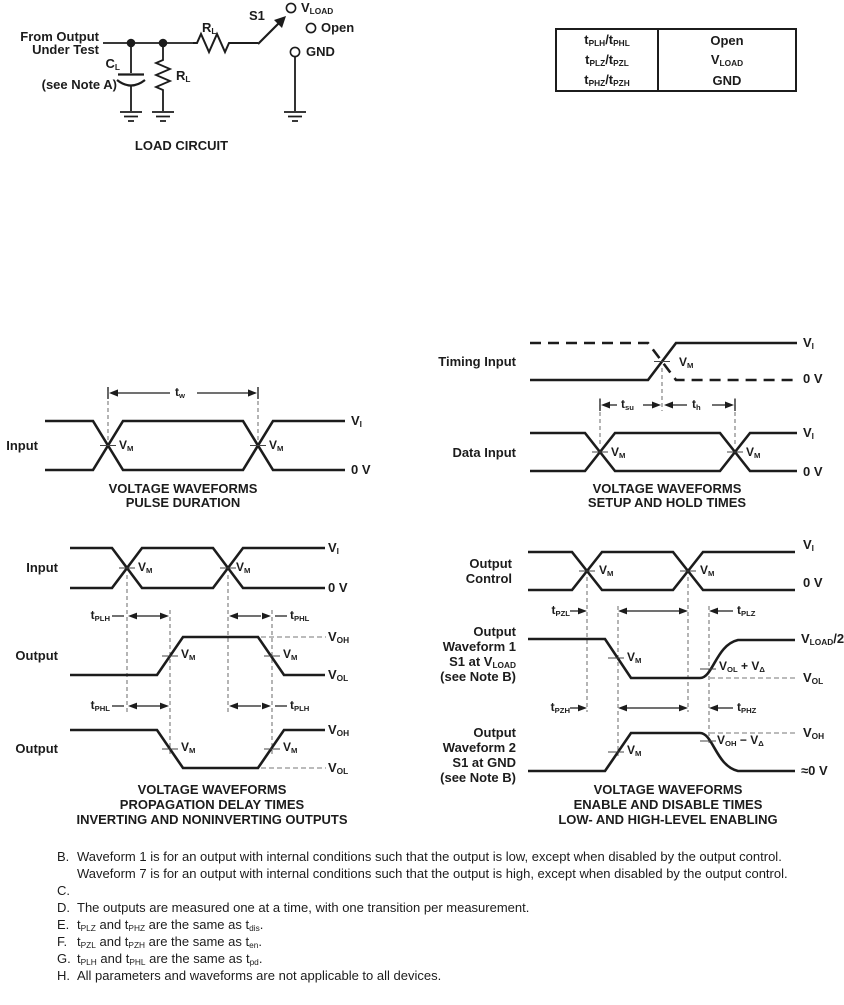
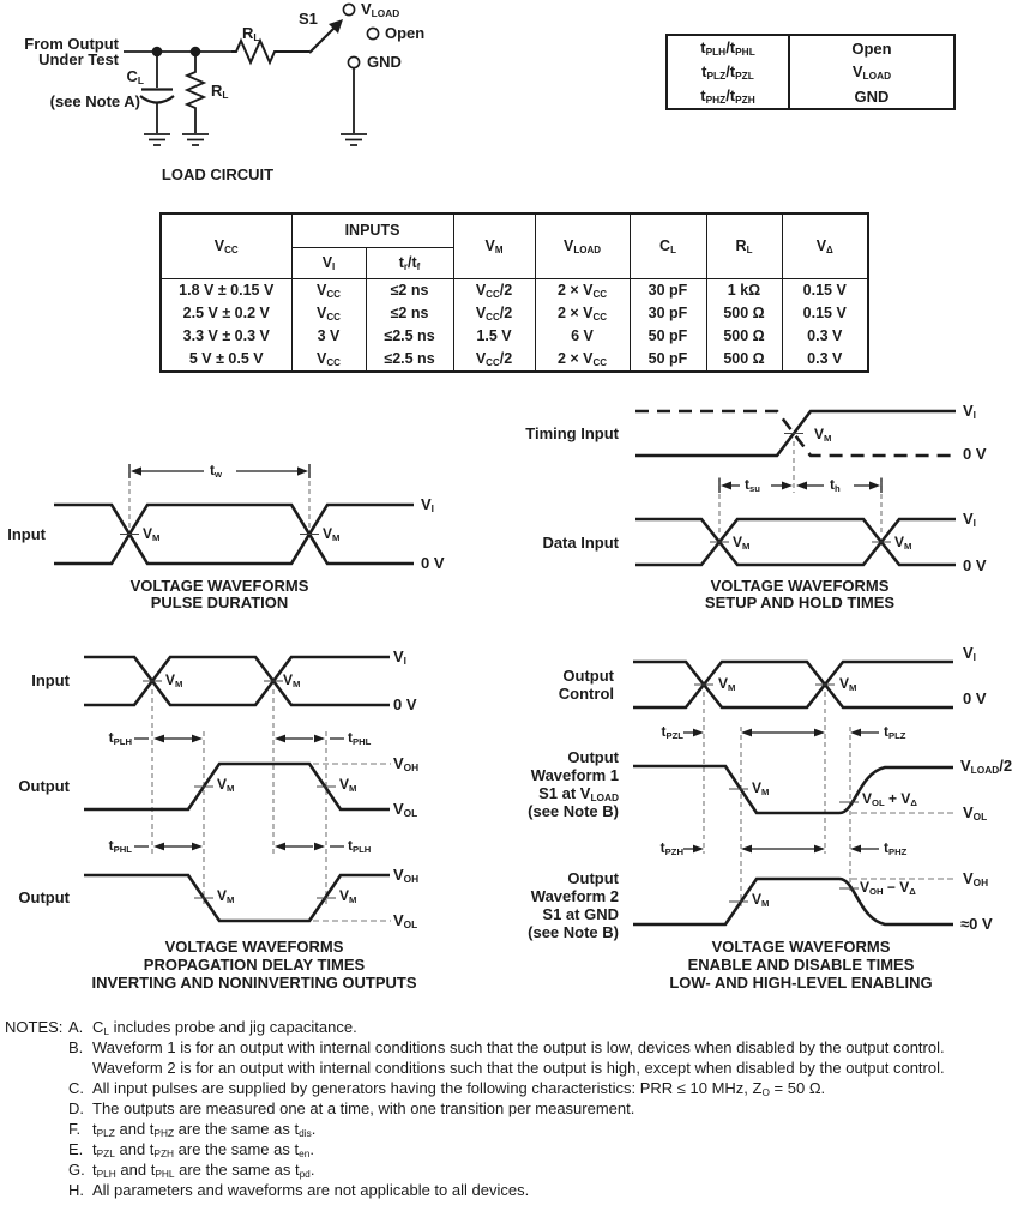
  From Output
  Under Test
  CL
  (see Note A)
  RL
  RL
  S1
  VLOAD
  Open
  GND
  LOAD CIRCUIT
  tPLH/tPHL	Open
  tPLZ/tPZL	VLOAD
  tPHZ/tPZH	GND
+ VCC	INPUTS	VM	VLOAD	CL	RL	VΔ
+ VI	tr/tf
+ 1.8 V ± 0.15 V	VCC	≤2 ns	VCC/2	2 × VCC	30 pF	1 kΩ	0.15 V
+ 2.5 V ± 0.2 V	VCC	≤2 ns	VCC/2	2 × VCC	30 pF	500 Ω	0.15 V
+ 3.3 V ± 0.3 V	3 V	≤2.5 ns	1.5 V	6 V	50 pF	500 Ω	0.3 V
+ 5 V ± 0.5 V	VCC	≤2.5 ns	VCC/2	2 × VCC	50 pF	500 Ω	0.3 V
  Input
  VM
  VM
  tw
  VI
  0 V
  VOLTAGE WAVEFORMS
  PULSE DURATION
  Timing Input
  Data Input
  VM
  VM
  VM
  tsu
  th
  VI
  0 V
  VI
  0 V
  VOLTAGE WAVEFORMS
  SETUP AND HOLD TIMES
  Input
  Output
  Output
  VM
  VM
  VM
  VM
  VM
  VM
  tPLH
  tPHL
  tPHL
  tPLH
  VI
  0 V
  VOH
  VOL
  VOH
  VOL
  VOLTAGE WAVEFORMS
  PROPAGATION DELAY TIMES
  INVERTING AND NONINVERTING OUTPUTS
  Output
  Control
  Output
  Waveform 1
  S1 at VLOAD
  (see Note B)
  Output
  Waveform 2
  S1 at GND
  (see Note B)
  VM
  VM
  VM
  VM
  tPZL
  tPLZ
  tPZH
  tPHZ
  VOL + VΔ
  VOH − VΔ
  VI
  0 V
  VLOAD/2
  VOL
  VOH
  ≈0 V
  VOLTAGE WAVEFORMS
  ENABLE AND DISABLE TIMES
  LOW- AND HIGH-LEVEL ENABLING
+ NOTES:
+ A.
+ CL includes probe and jig capacitance.
  B.
- Waveform 1 is for an output with internal conditions such that the output is low, except when disabled by the output control.
+ Waveform 1 is for an output with internal conditions such that the output is low, devices when disabled by the output control.
- Waveform 7 is for an output with internal conditions such that the output is high, except when disabled by the output control.
+ Waveform 2 is for an output with internal conditions such that the output is high, except when disabled by the output control.
  C.
+ All input pulses are supplied by generators having the following characteristics: PRR ≤ 10 MHz, ZO = 50 Ω.
  D.
  The outputs are measured one at a time, with one transition per measurement.
- E.
+ F.
  tPLZ and tPHZ are the same as tdis.
- F.
+ E.
  tPZL and tPZH are the same as ten.
  G.
  tPLH and tPHL are the same as tpd.
  H.
  All parameters and waveforms are not applicable to all devices.
